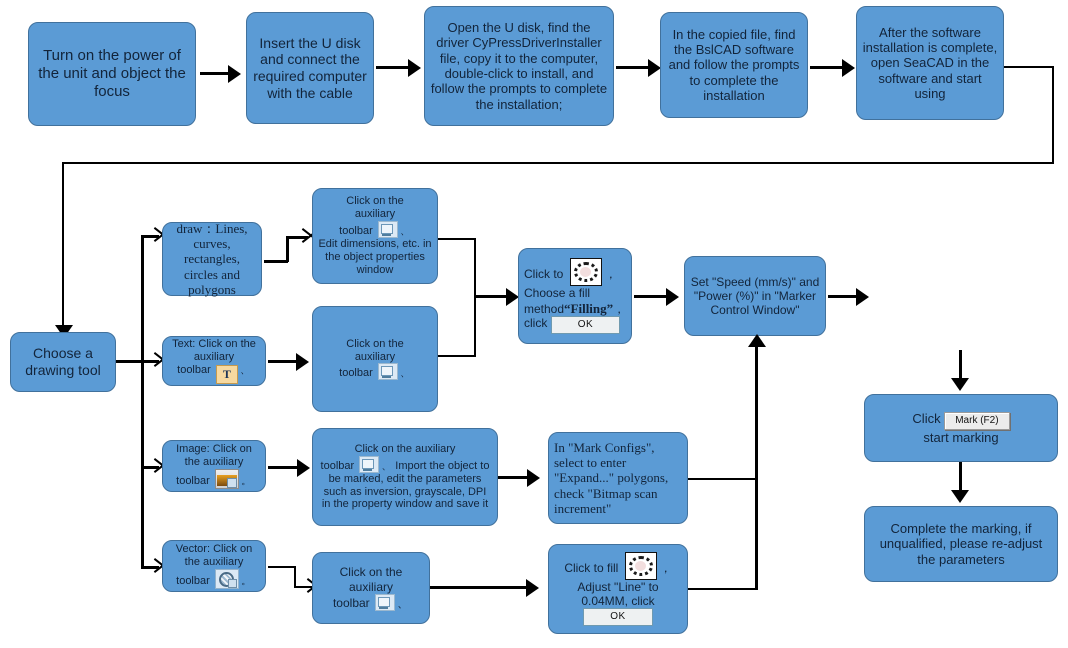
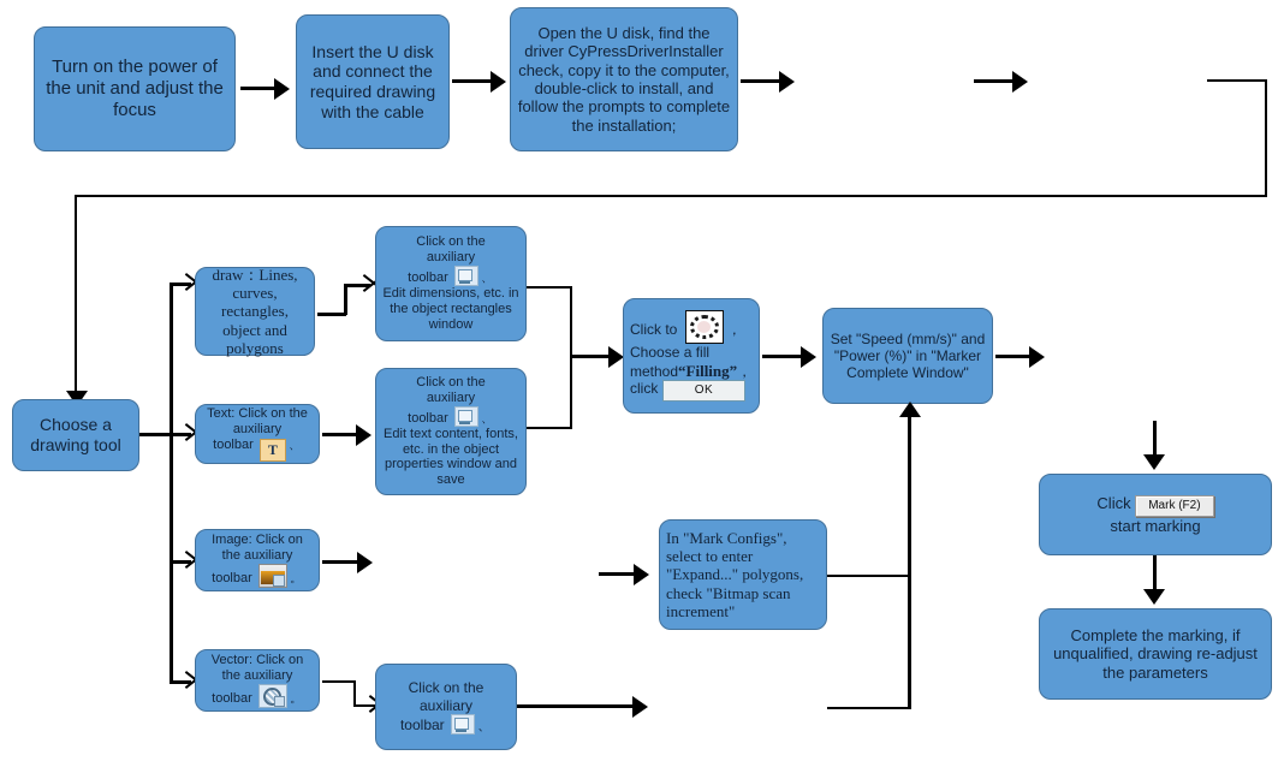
- Turn on the power of the unit and object the focus
+ Turn on the power of the unit and adjust the focus
- Insert the U disk and connect the required computer with the cable
+ Insert the U disk and connect the required drawing with the cable
- Open the U disk, find the driver CyPressDriverInstaller file, copy it to the computer, double-click to install, and follow the prompts to complete the installation;
+ Open the U disk, find the driver CyPressDriverInstaller check, copy it to the computer, double-click to install, and follow the prompts to complete the installation;
- In the copied file, find the BslCAD software and follow the prompts to complete the installation
- After the software installation is complete, open SeaCAD in the software and start using
  Choose a drawing tool
- draw：Lines, curves, rectangles, circles and polygons
+ draw：Lines, curves, rectangles, object and polygons
  Text: Click on the
  auxiliary
  toolbar T 、
  Image: Click on
  the auxiliary
  toolbar 。
  Vector: Click on
  the auxiliary
  toolbar 。
  Click on the
  auxiliary
  toolbar 、
- Edit dimensions, etc. in the object properties window
+ Edit dimensions, etc. in the object rectangles window
  Click on the
  auxiliary
  toolbar 、
+ Edit text content, fonts, etc. in the object properties window and save
  Click to ，
  Choose a fill
  method“Filling”，
  click OK
- Set "Speed (mm/s)" and "Power (%)" in "Marker Control Window"
+ Set "Speed (mm/s)" and "Power (%)" in "Marker Complete Window"
  Click Mark (F2)
  start marking
- Complete the marking, if unqualified, please re-adjust the parameters
+ Complete the marking, if unqualified, drawing re-adjust the parameters
- Click on the auxiliary
- toolbar 、 Import the object to be marked, edit the parameters such as inversion, grayscale, DPI in the property window and save it
  In "Mark Configs", select to enter "Expand..." polygons, check "Bitmap scan increment"
  Click on the
  auxiliary
  toolbar 、
- Click to fill ，
- Adjust "Line" to
- 0.04MM, click
- OK
